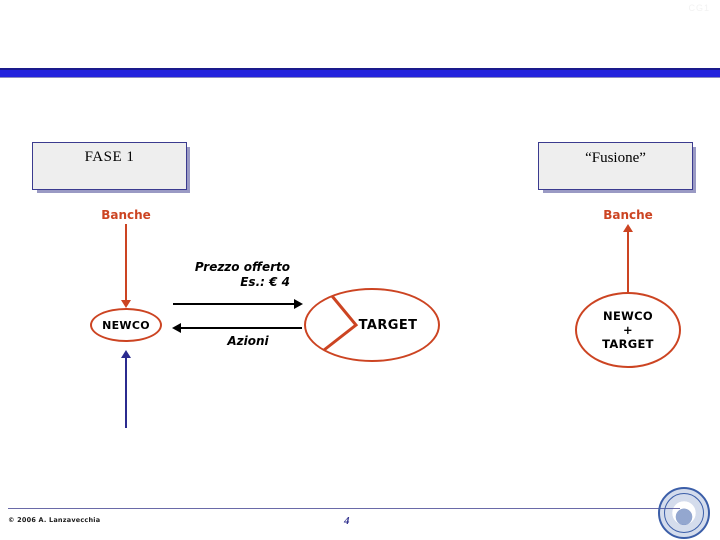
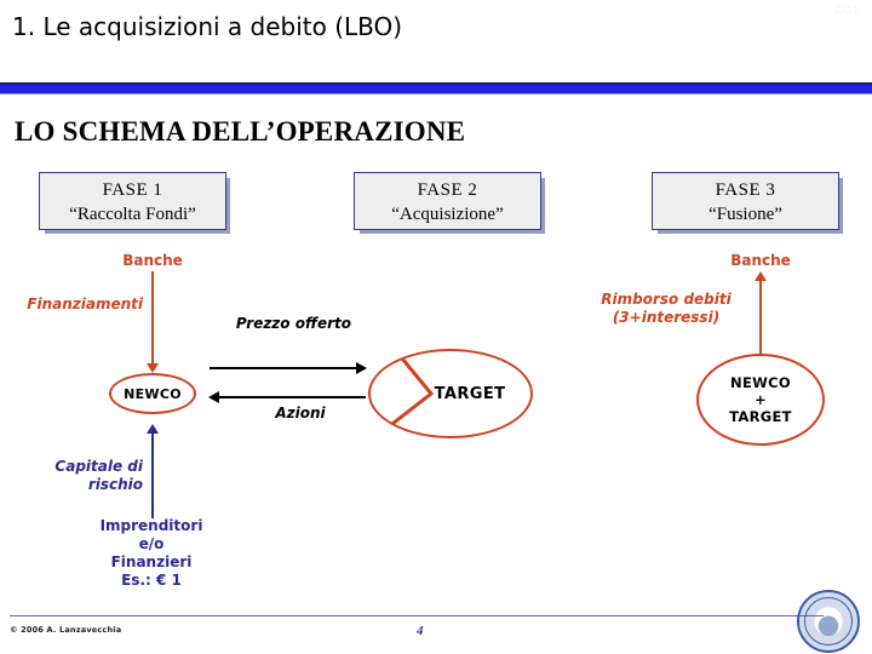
+ 1. Le acquisizioni a debito (LBO)
+ LO SCHEMA DELL’OPERAZIONE
  FASE 1
+ “Raccolta Fondi”
+ FASE 2
+ “Acquisizione”
+ FASE 3
  “Fusione”
  Banche
+ Finanziamenti
  NEWCO
+ Capitale di
+ rischio
+ Imprenditori
+ e/o
+ Finanzieri
+ Es.: € 1
  Prezzo offerto
- Es.: € 4
  Azioni
  TARGET
  Banche
+ Rimborso debiti
+ (3+interessi)
  NEWCO
  +
  TARGET
  © 2006 A. Lanzavecchia
  4
